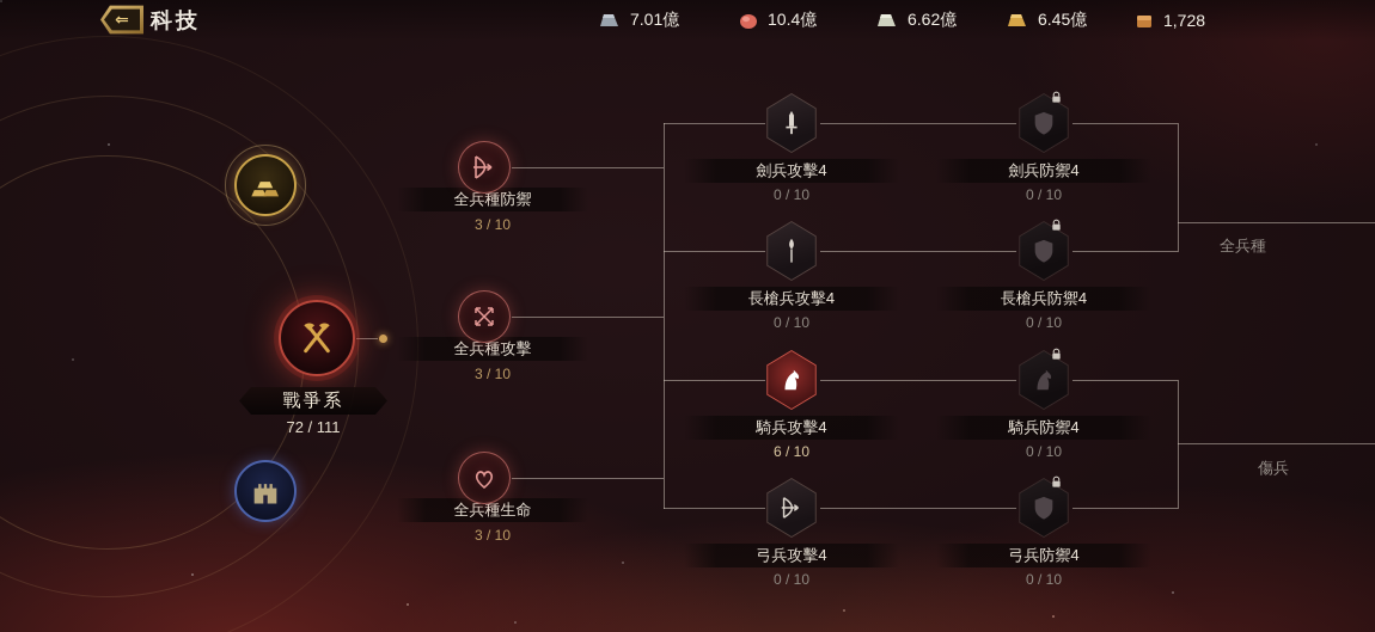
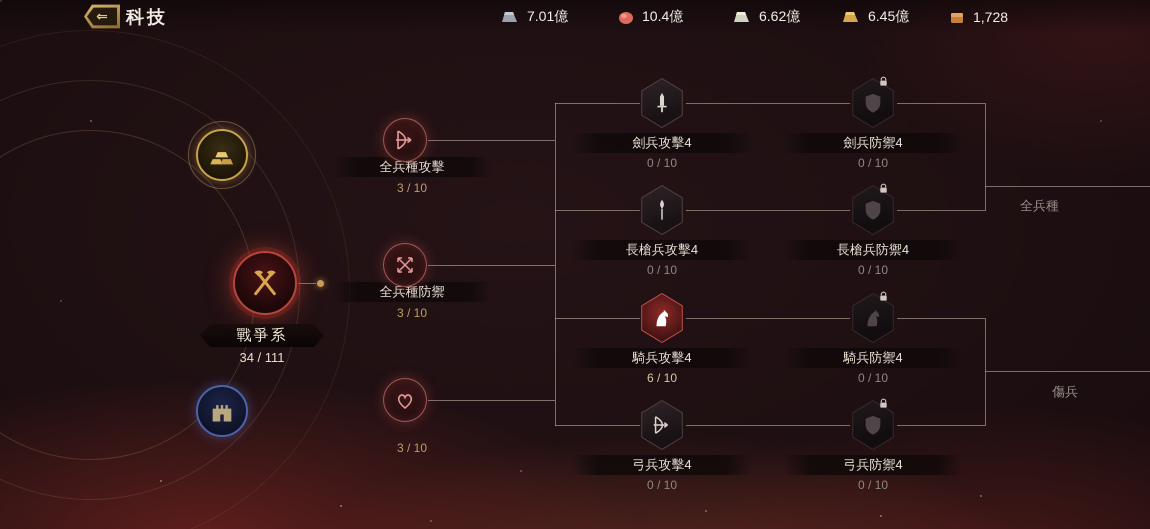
  ⇐
  科技
  7.01億
  10.4億
  6.62億
  6.45億
  1,728
  戰爭系
- 72 / 111
+ 34 / 111
- 全兵種防禦
+ 全兵種攻擊
  3 / 10
- 全兵種攻擊
+ 全兵種防禦
  3 / 10
- 全兵種生命
  3 / 10
  劍兵攻擊4
  0 / 10
  劍兵防禦4
  0 / 10
  長槍兵攻擊4
  0 / 10
  長槍兵防禦4
  0 / 10
  騎兵攻擊4
  6 / 10
  騎兵防禦4
  0 / 10
  弓兵攻擊4
  0 / 10
  弓兵防禦4
  0 / 10
  全兵種
  傷兵
